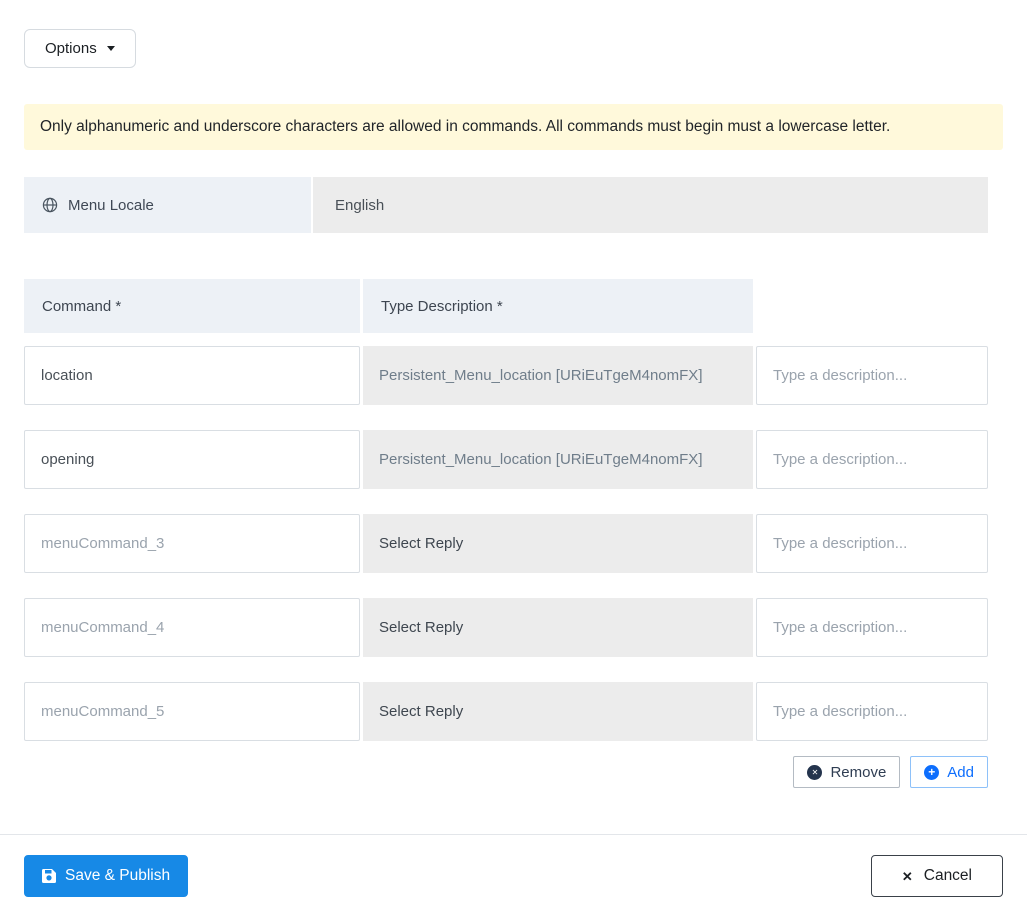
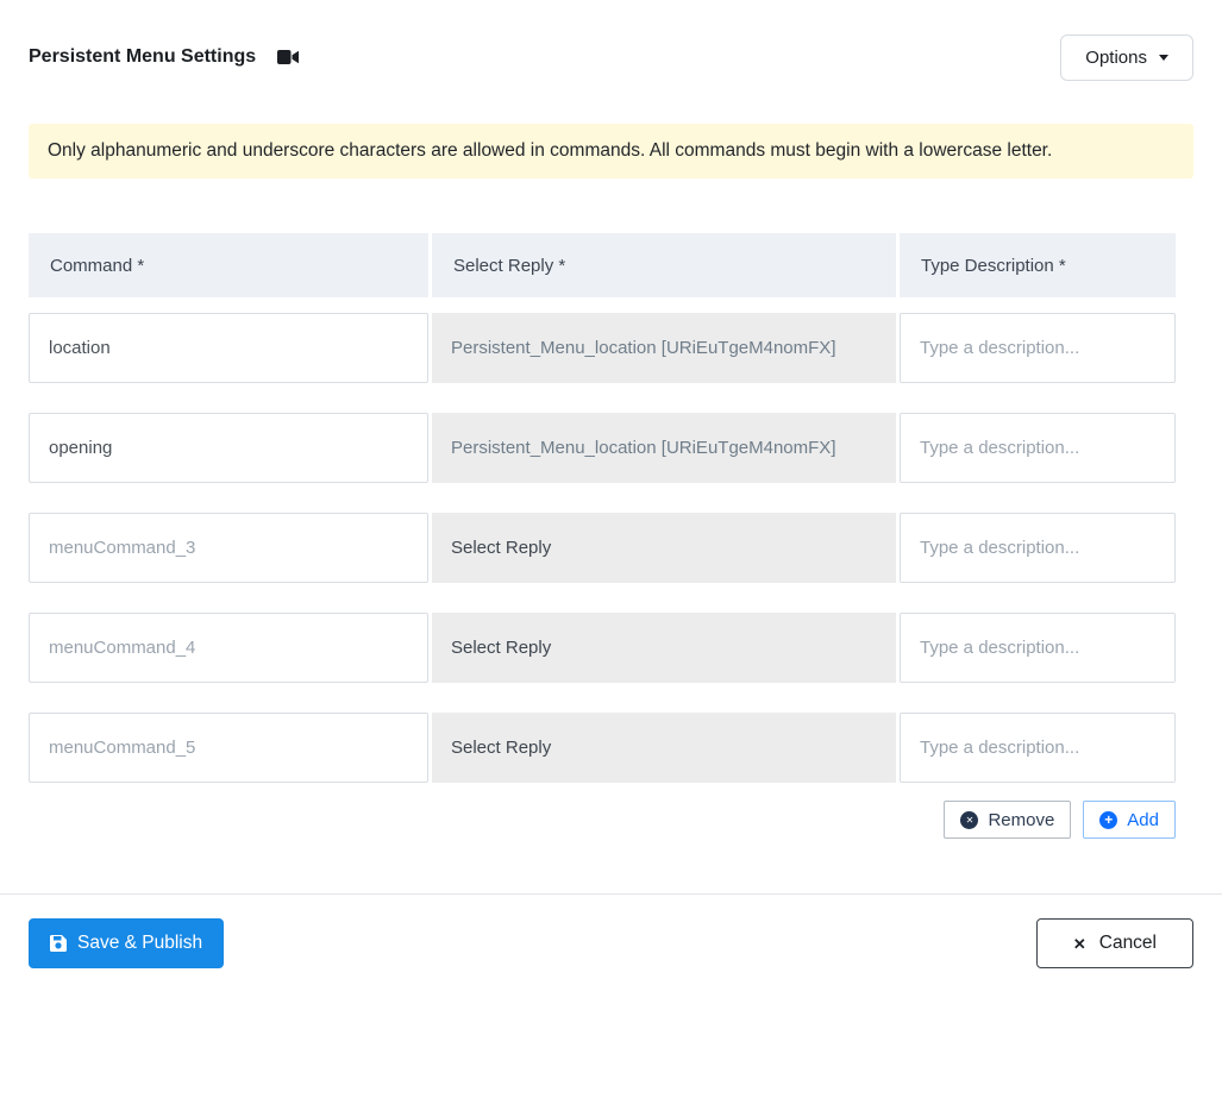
+ Persistent Menu Settings
  Options
- Only alphanumeric and underscore characters are allowed in commands. All commands must begin must a lowercase letter.
+ Only alphanumeric and underscore characters are allowed in commands. All commands must begin with a lowercase letter.
- Menu Locale
- English
  Command *
+ Select Reply *
  Type Description *
  location
  Persistent_Menu_location [URiEuTgeM4nomFX]
  Type a description...
  opening
  Persistent_Menu_location [URiEuTgeM4nomFX]
  Type a description...
  menuCommand_3
  Select Reply
  Type a description...
  menuCommand_4
  Select Reply
  Type a description...
  menuCommand_5
  Select Reply
  Type a description...
  ✕
  Remove
  +
  Add
  Save & Publish
  ✕
  Cancel
